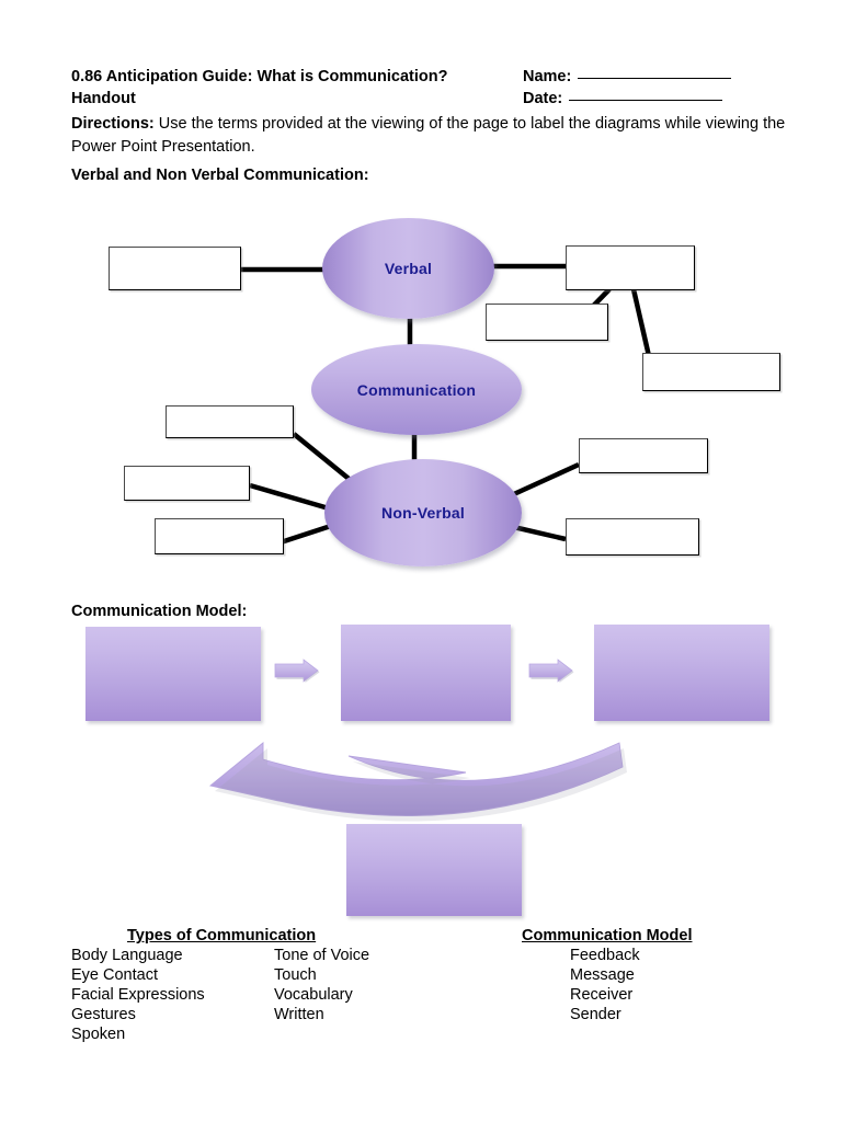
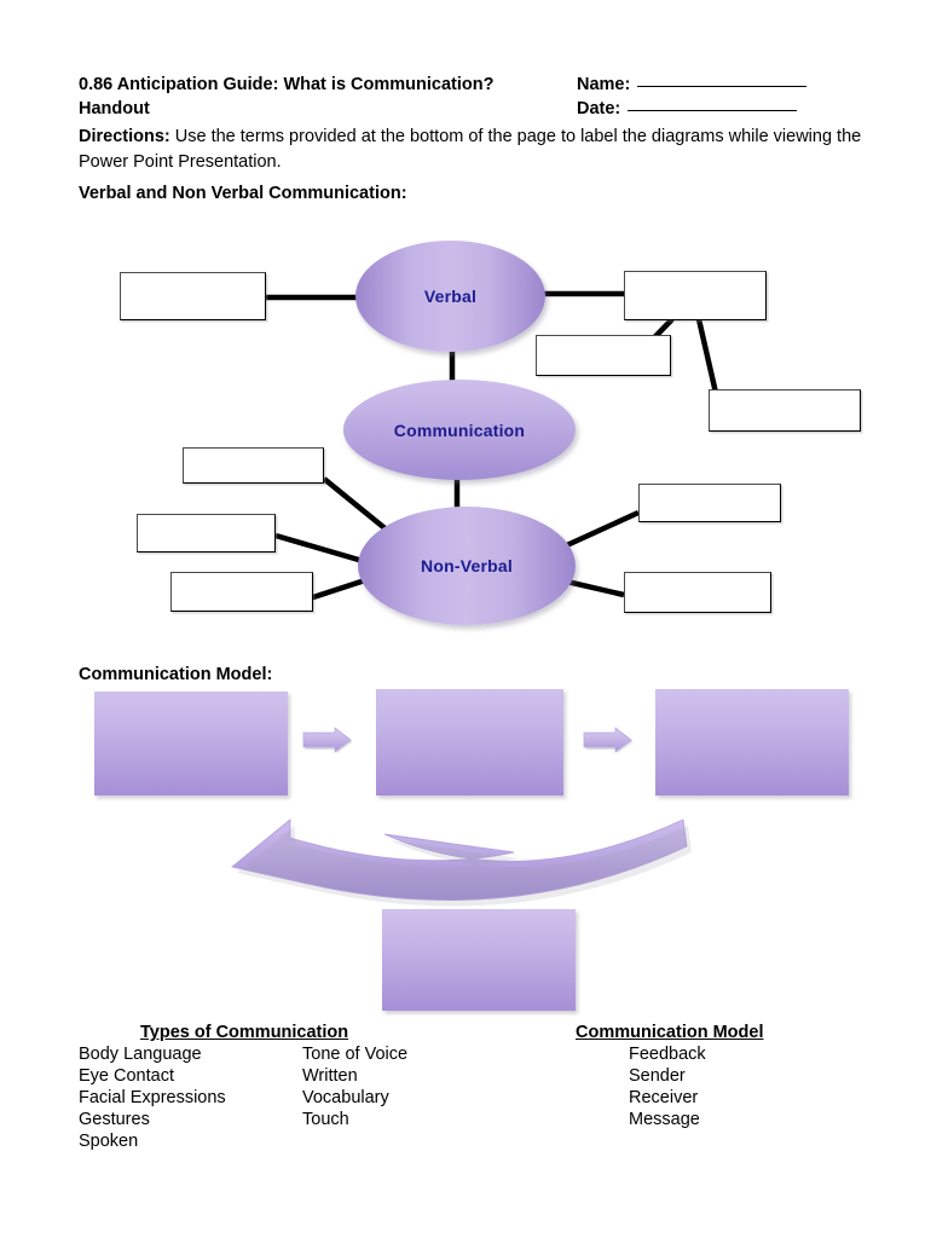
  0.86 Anticipation Guide: What is Communication?
  Name:
  Handout
  Date:
- Directions: Use the terms provided at the viewing of the page to label the diagrams while viewing the Power Point Presentation.
+ Directions: Use the terms provided at the bottom of the page to label the diagrams while viewing the Power Point Presentation.
  Verbal and Non Verbal Communication:
  Communication Model:
  Verbal
  Communication
  Non-Verbal
  Types of Communication
  Body Language
  Eye Contact
  Facial Expressions
  Gestures
  Spoken
  Tone of Voice
- Touch
+ Written
  Vocabulary
- Written
+ Touch
  Communication Model
  Feedback
- Message
+ Sender
  Receiver
- Sender
+ Message
